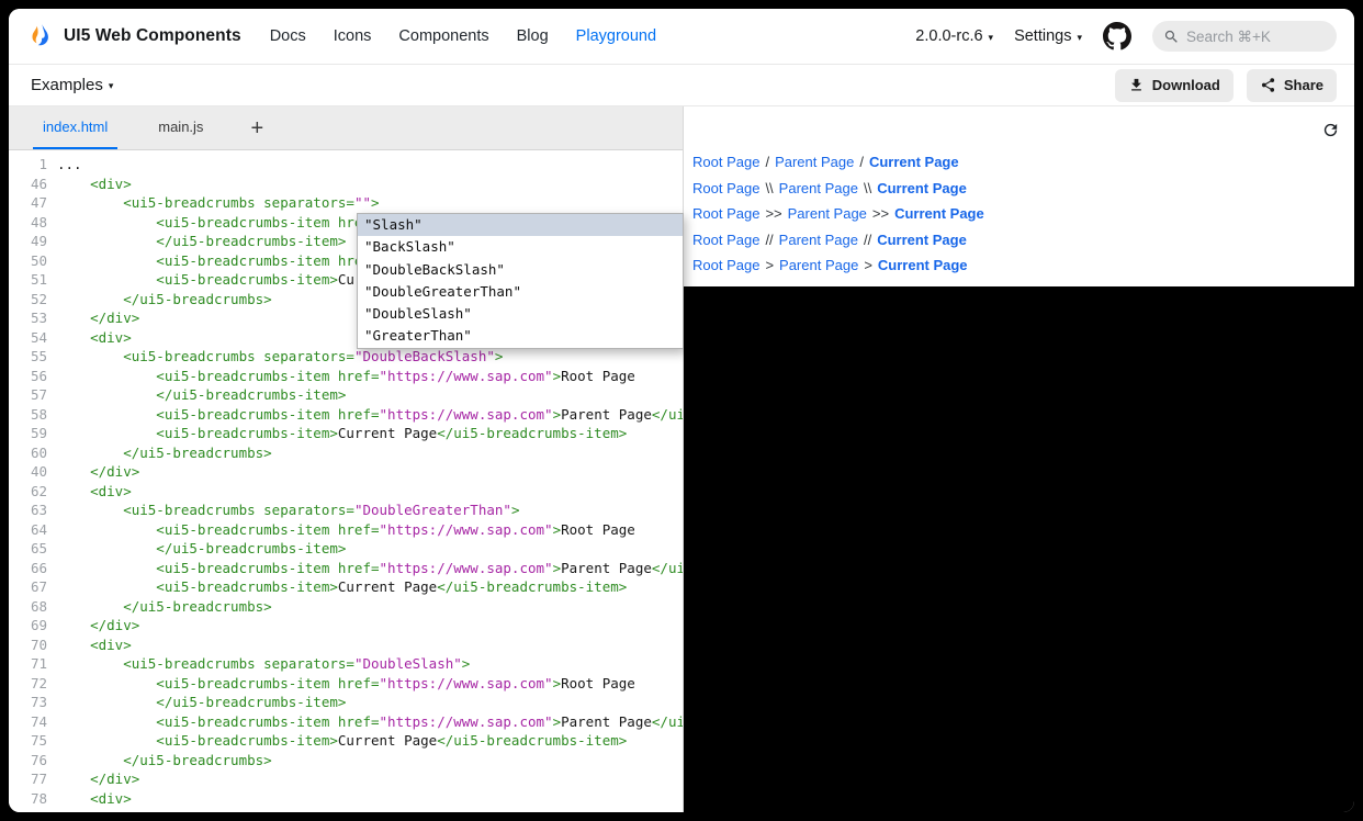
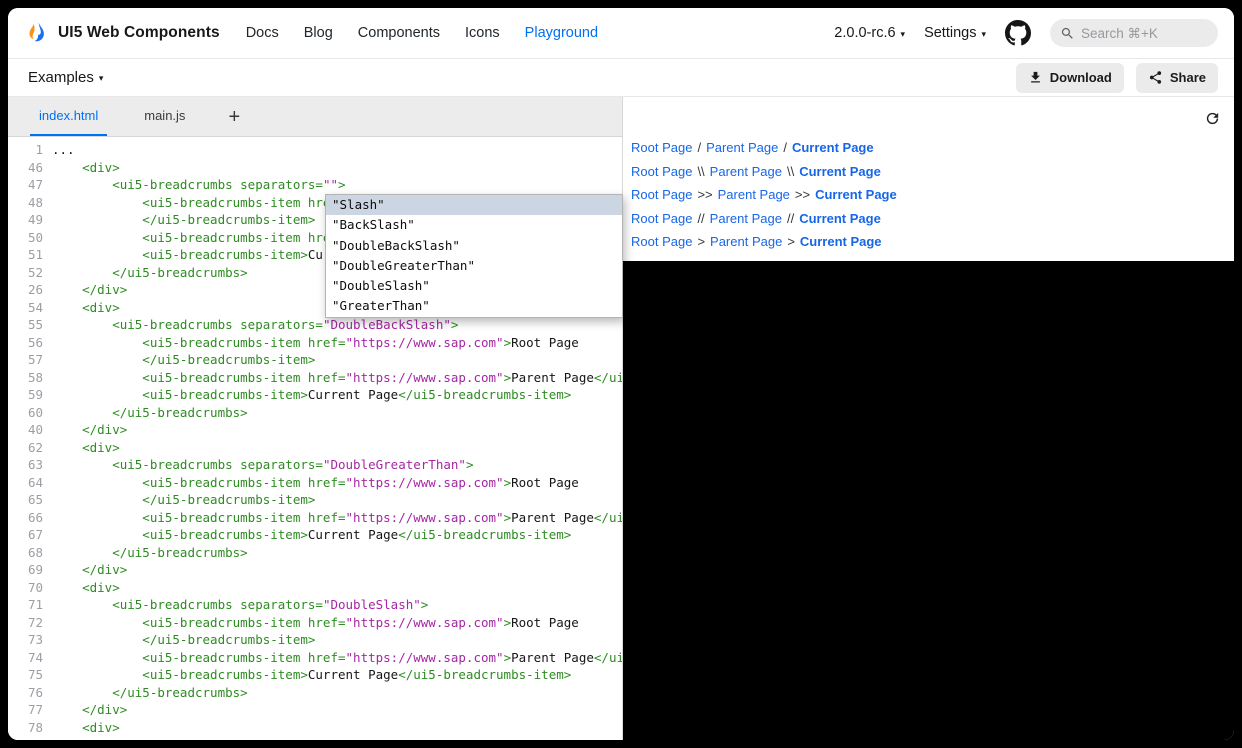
  UI5 Web Components
  Docs
- Icons
+ Blog
  Components
- Blog
+ Icons
  Playground
  2.0.0-rc.6
  ▾
  Settings
  ▾
  Search ⌘+K
  Examples
  ▾
  Download
  Share
  index.html
  main.js
  +
  1
  ...
  46
  <div>
  47
  <ui5-breadcrumbs separators="">
  48
  49
  </ui5-breadcrumbs-item>
  50
  51
  52
  </ui5-breadcrumbs>
- 53
+ 26
  </div>
  54
  <div>
  55
  <ui5-breadcrumbs separators="DoubleBackSlash">
  56
  <ui5-breadcrumbs-item href="https://www.sap.com">Root Page
  57
  </ui5-breadcrumbs-item>
  58
  <ui5-breadcrumbs-item href="https://www.sap.com">Parent Page</ui
  59
  <ui5-breadcrumbs-item>Current Page</ui5-breadcrumbs-item>
  60
  </ui5-breadcrumbs>
  40
  </div>
  62
  <div>
  63
  <ui5-breadcrumbs separators="DoubleGreaterThan">
  64
  <ui5-breadcrumbs-item href="https://www.sap.com">Root Page
  65
  </ui5-breadcrumbs-item>
  66
  <ui5-breadcrumbs-item href="https://www.sap.com">Parent Page</ui
  67
  <ui5-breadcrumbs-item>Current Page</ui5-breadcrumbs-item>
  68
  </ui5-breadcrumbs>
  69
  </div>
  70
  <div>
  71
  <ui5-breadcrumbs separators="DoubleSlash">
  72
  <ui5-breadcrumbs-item href="https://www.sap.com">Root Page
  73
  </ui5-breadcrumbs-item>
  74
  <ui5-breadcrumbs-item href="https://www.sap.com">Parent Page</ui
  75
  <ui5-breadcrumbs-item>Current Page</ui5-breadcrumbs-item>
  76
  </ui5-breadcrumbs>
  77
  </div>
  78
  <div>
  "Slash"
  "BackSlash"
  "DoubleBackSlash"
  "DoubleGreaterThan"
  "DoubleSlash"
  "GreaterThan"
  Root Page / Parent Page / Current Page
  Root Page \\ Parent Page \\ Current Page
  Root Page >> Parent Page >> Current Page
  Root Page // Parent Page // Current Page
  Root Page > Parent Page > Current Page
